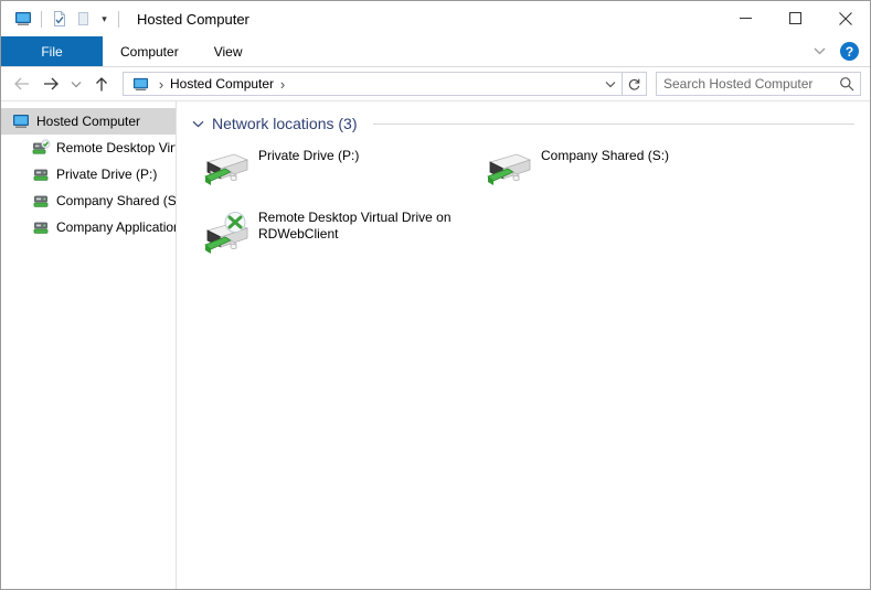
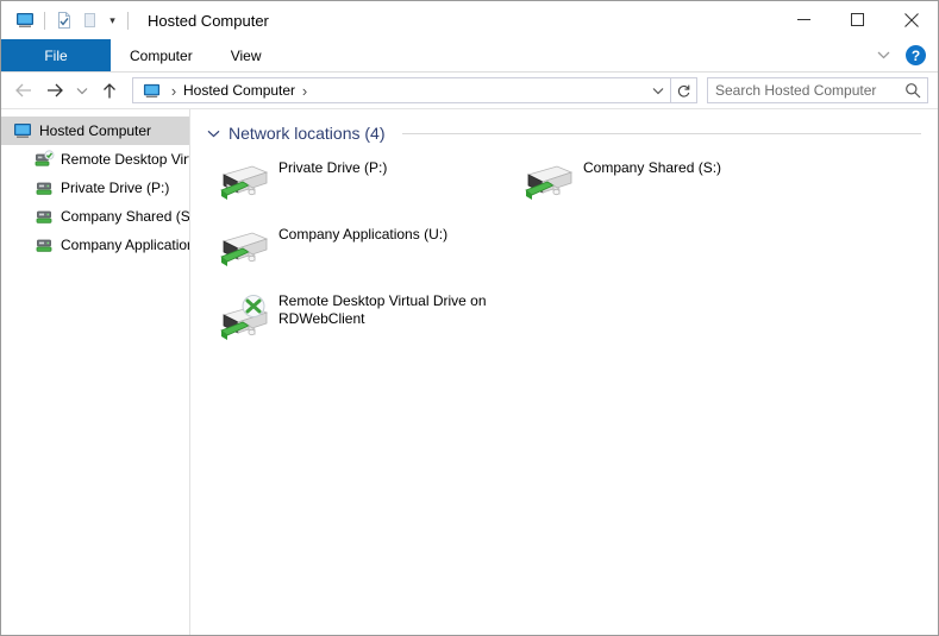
  ▾
  Hosted Computer
  File
  Computer
  View
  ?
  ›
  Hosted Computer
  ›
  Search Hosted Computer
  Hosted Computer
  Private Drive (P:)
  Company Shared (S
  Company Applicatio
- Network locations (3)
+ Network locations (4)
  Private Drive (P:)
  Company Shared (S:)
+ Company Applications (U:)
  Remote Desktop Virtual Drive on RDWebClient
